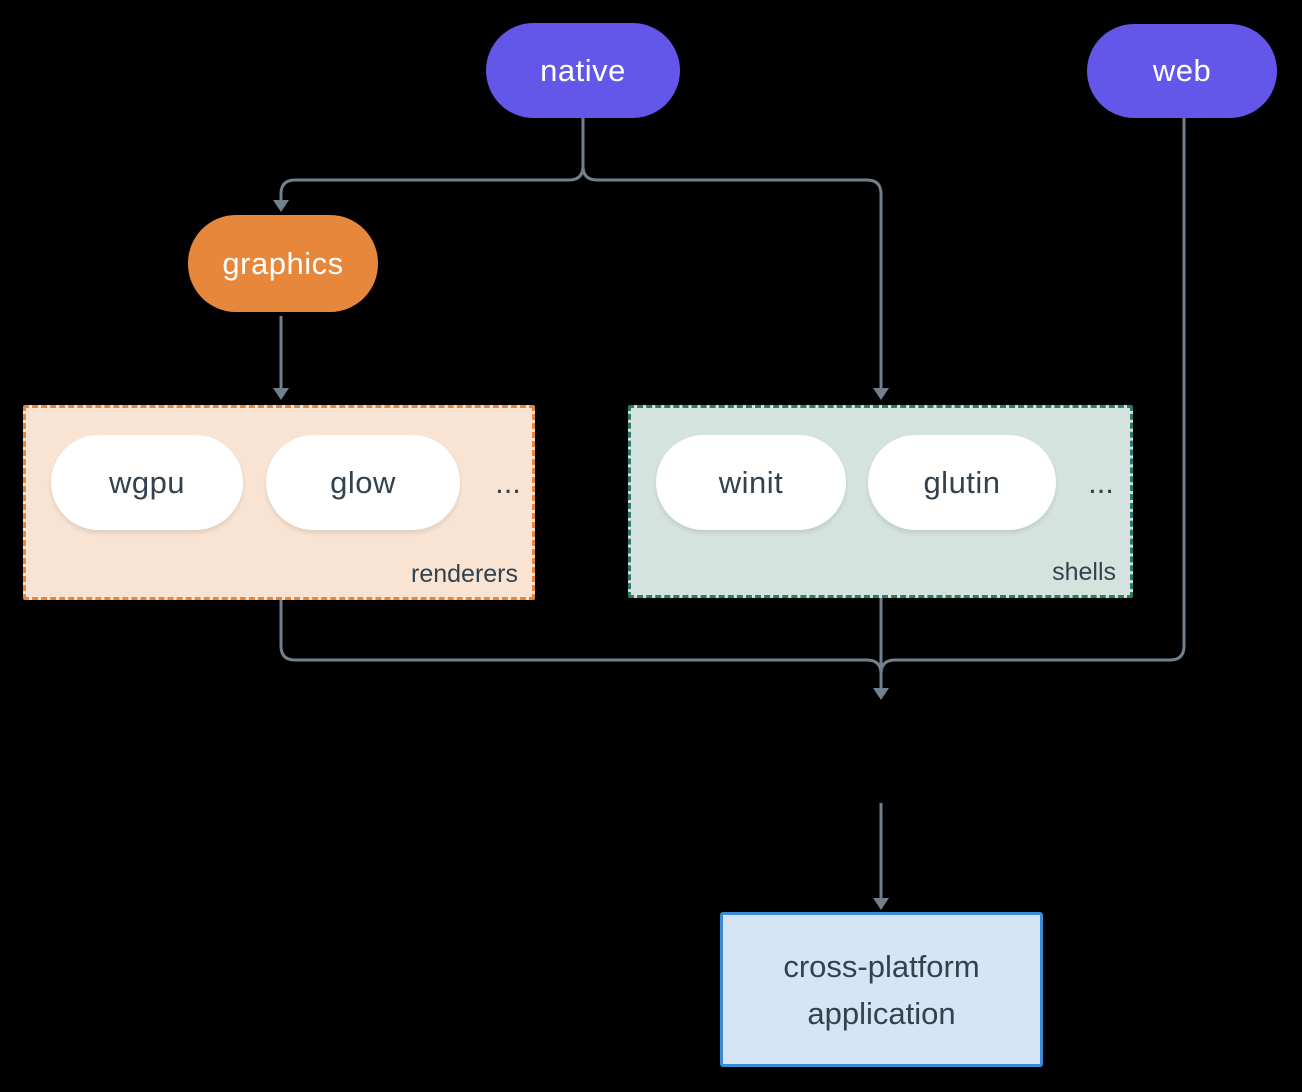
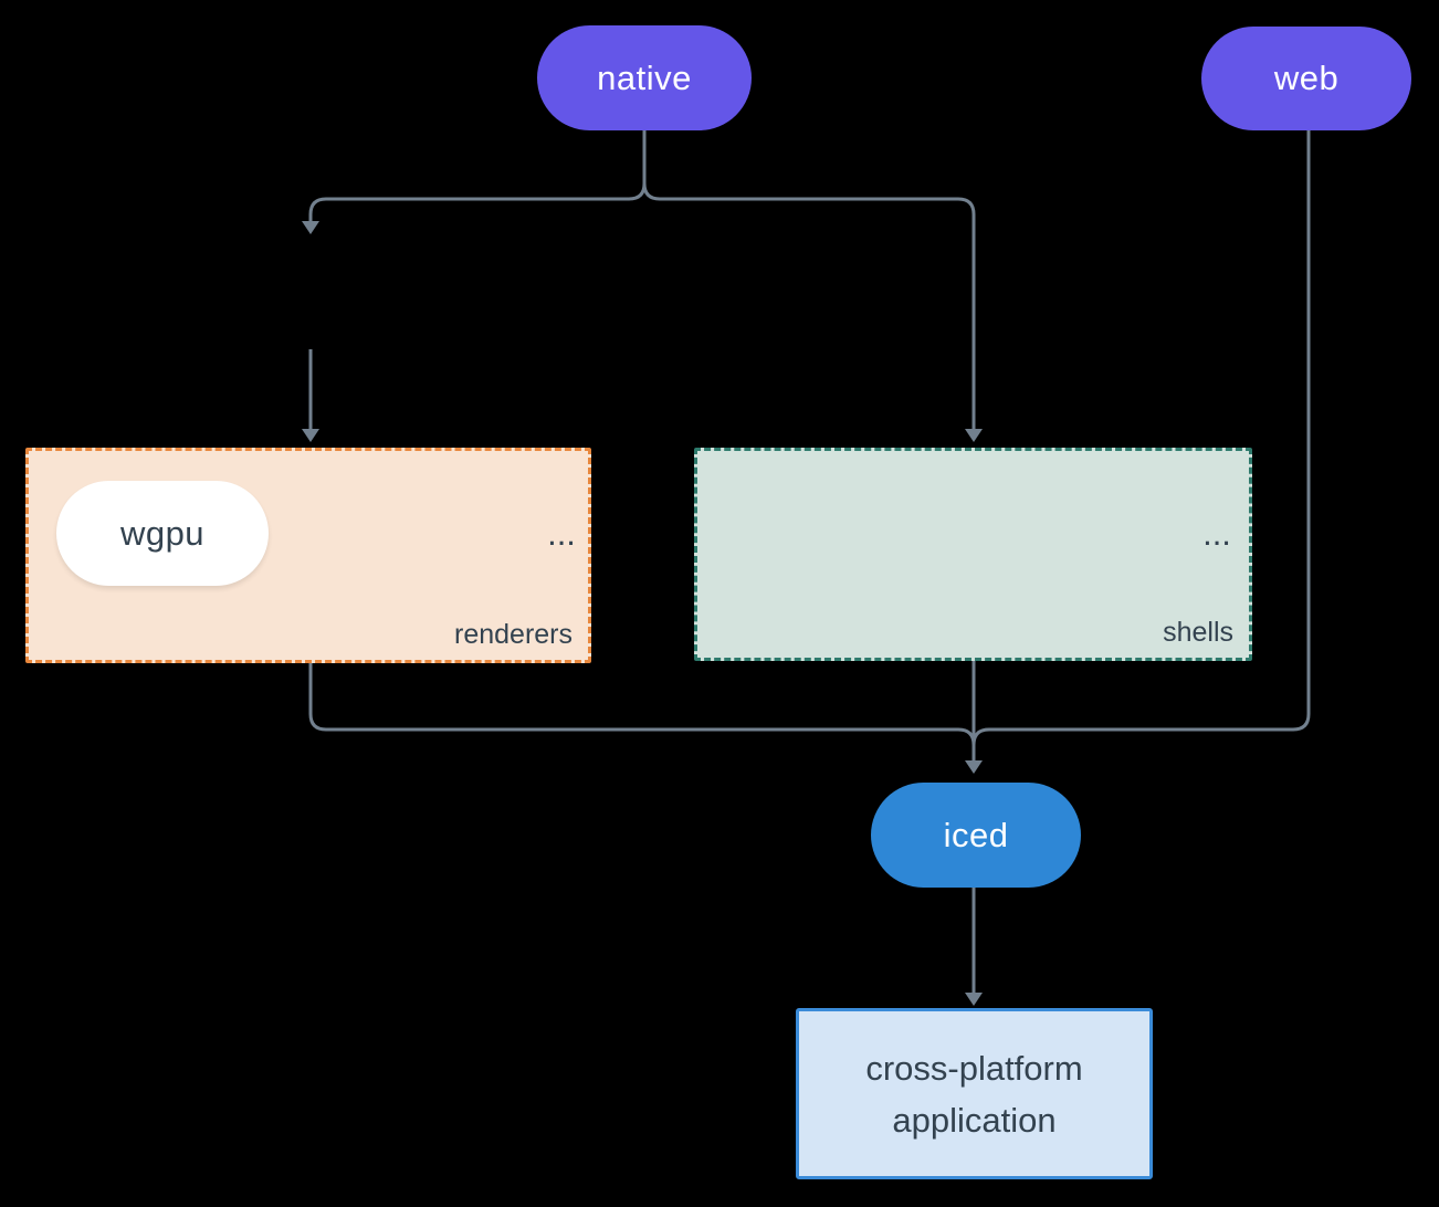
  native
  web
- graphics
  wgpu
- glow
  ...
  renderers
- winit
- glutin
  ...
  shells
+ iced
  cross-platform
  application
